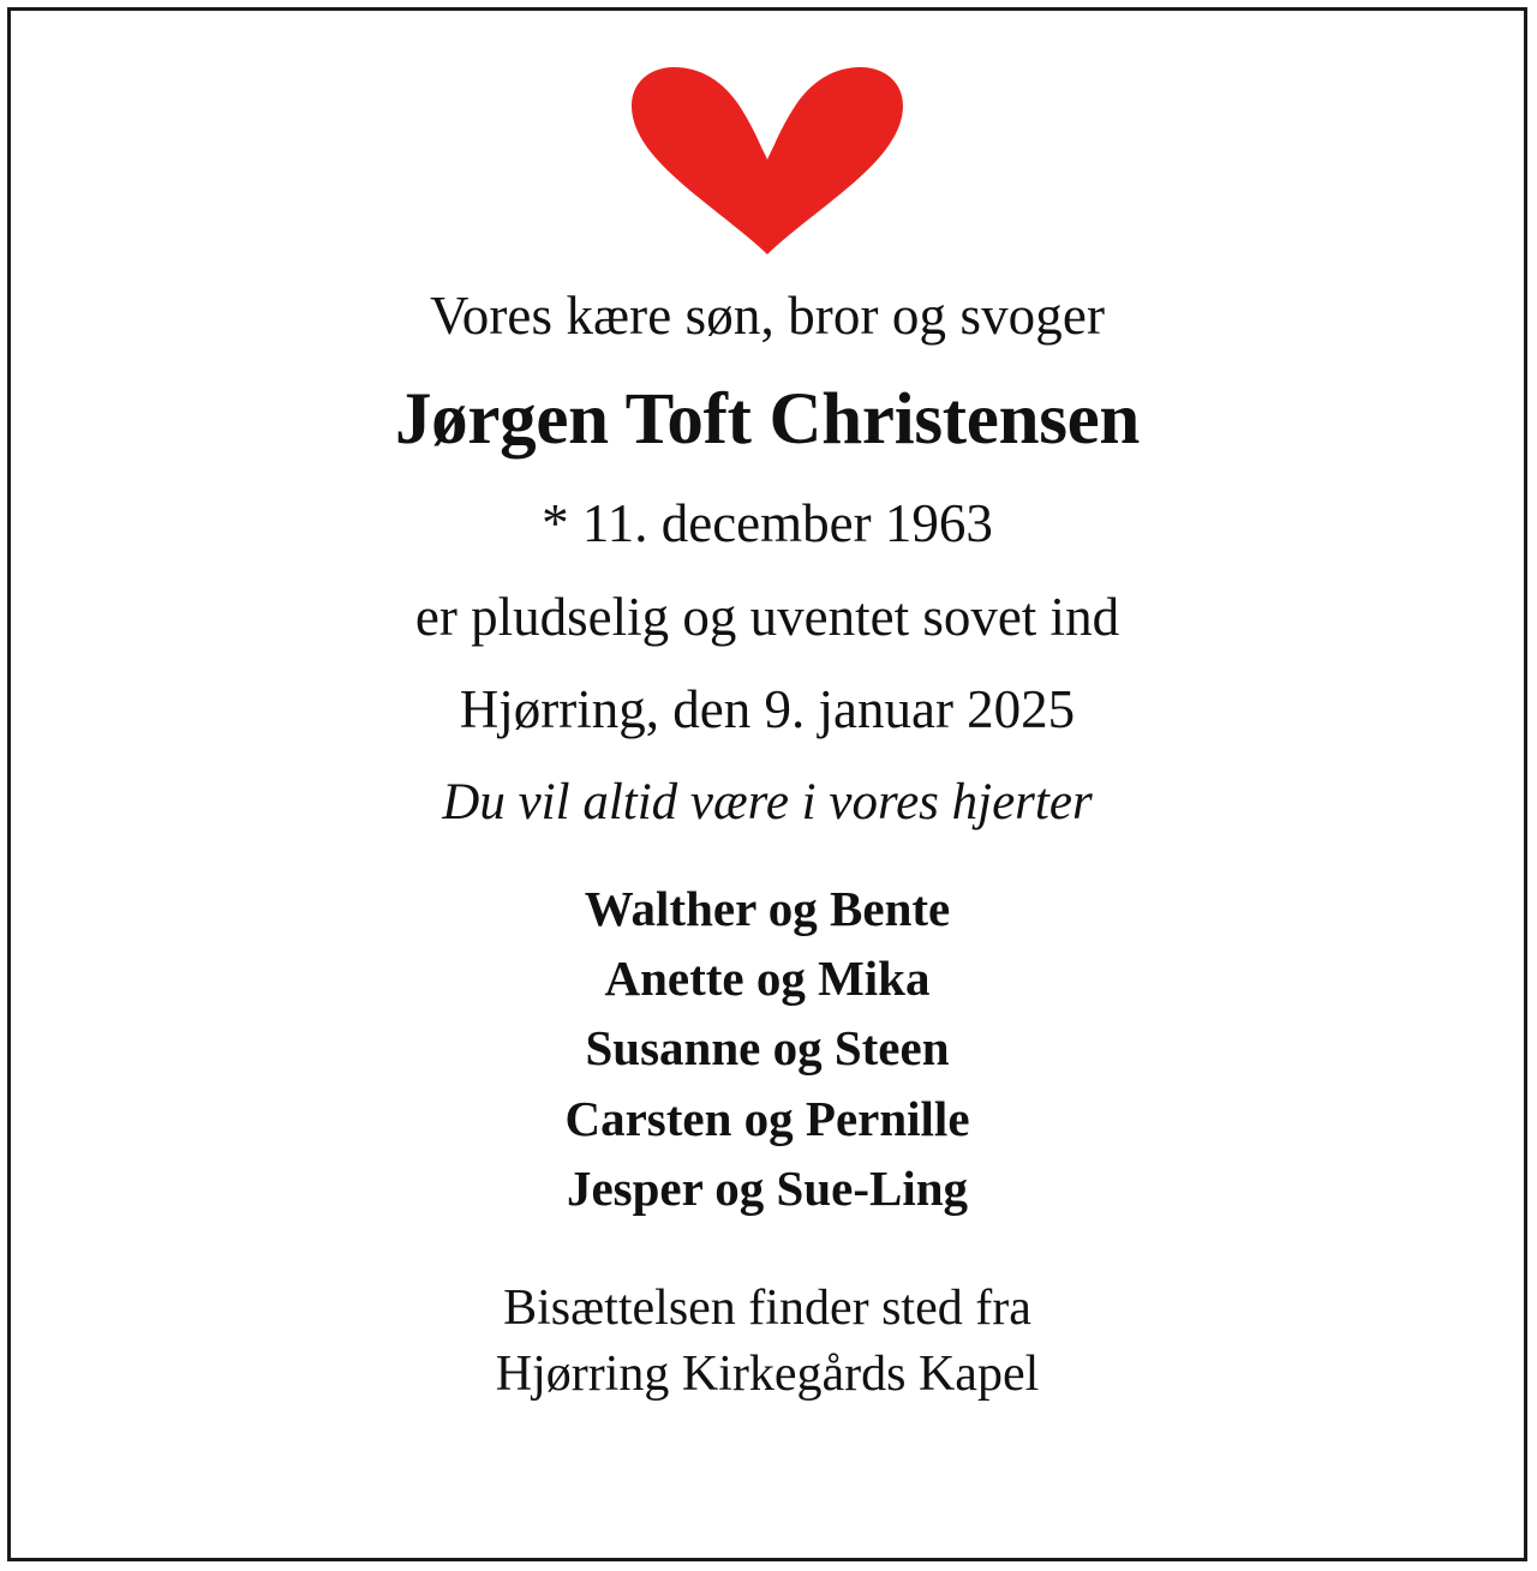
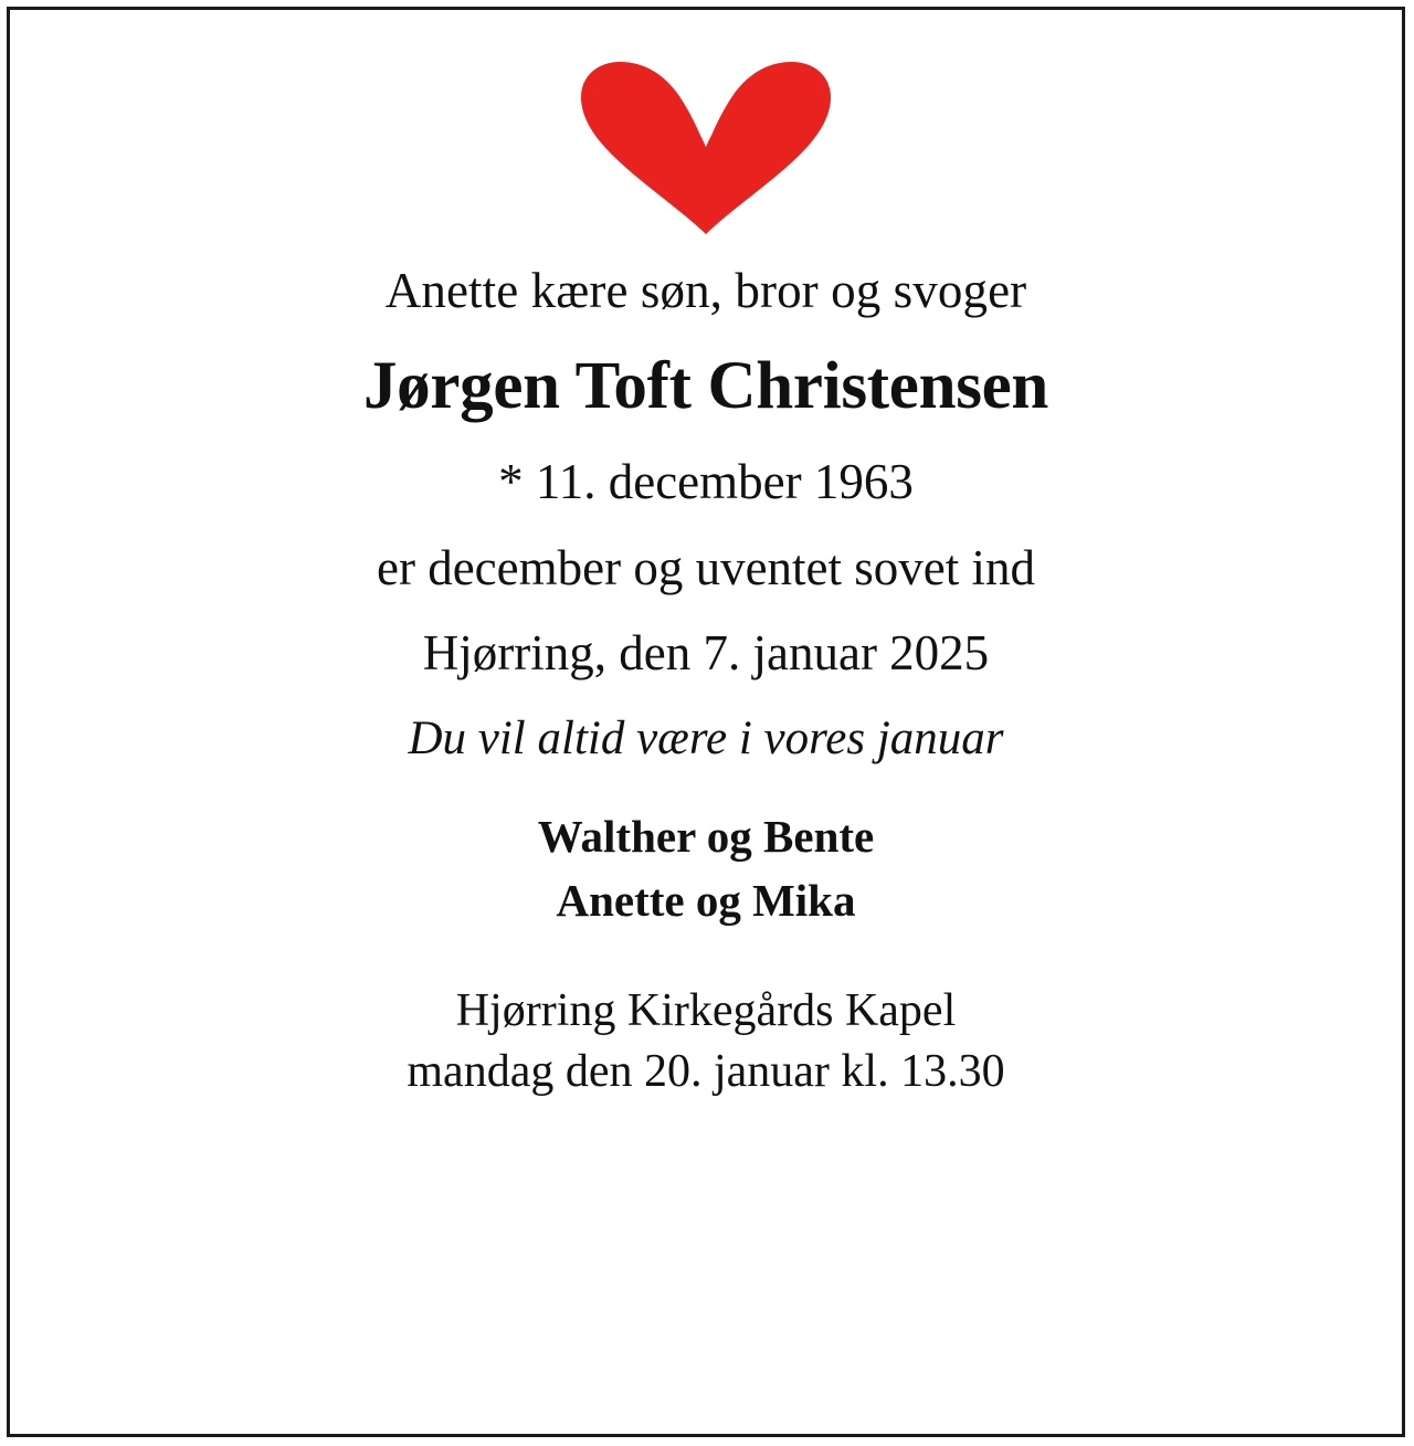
- Vores kære søn, bror og svoger
+ Anette kære søn, bror og svoger
  Jørgen Toft Christensen
  * 11. december 1963
- er pludselig og uventet sovet ind
+ er december og uventet sovet ind
- Hjørring, den 9. januar 2025
+ Hjørring, den 7. januar 2025
- Du vil altid være i vores hjerter
+ Du vil altid være i vores januar
  Walther og Bente
  Anette og Mika
- Susanne og Steen
- Carsten og Pernille
- Jesper og Sue-Ling
- Bisættelsen finder sted fra
  Hjørring Kirkegårds Kapel
+ mandag den 20. januar kl. 13.30
